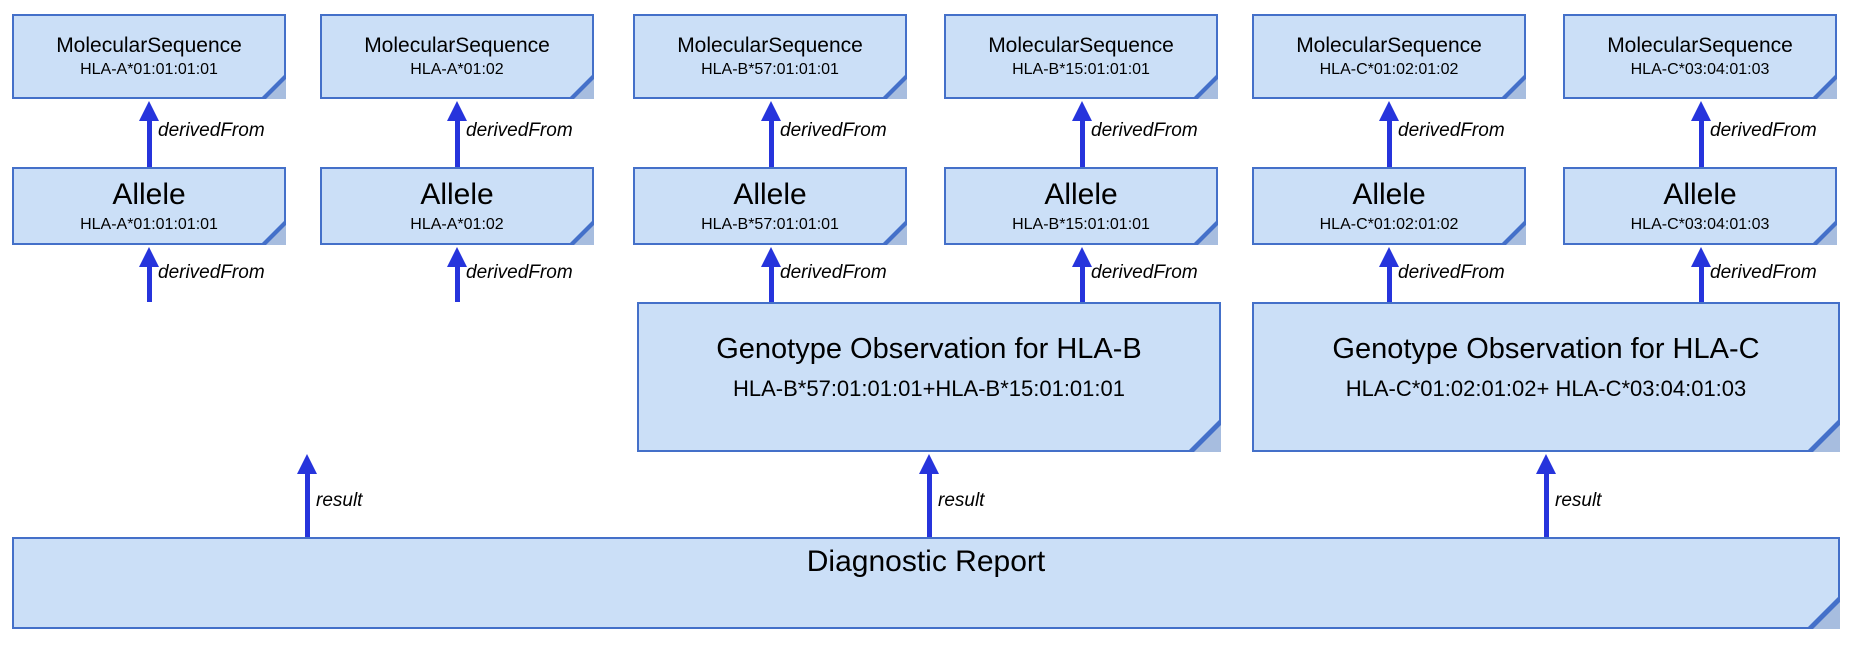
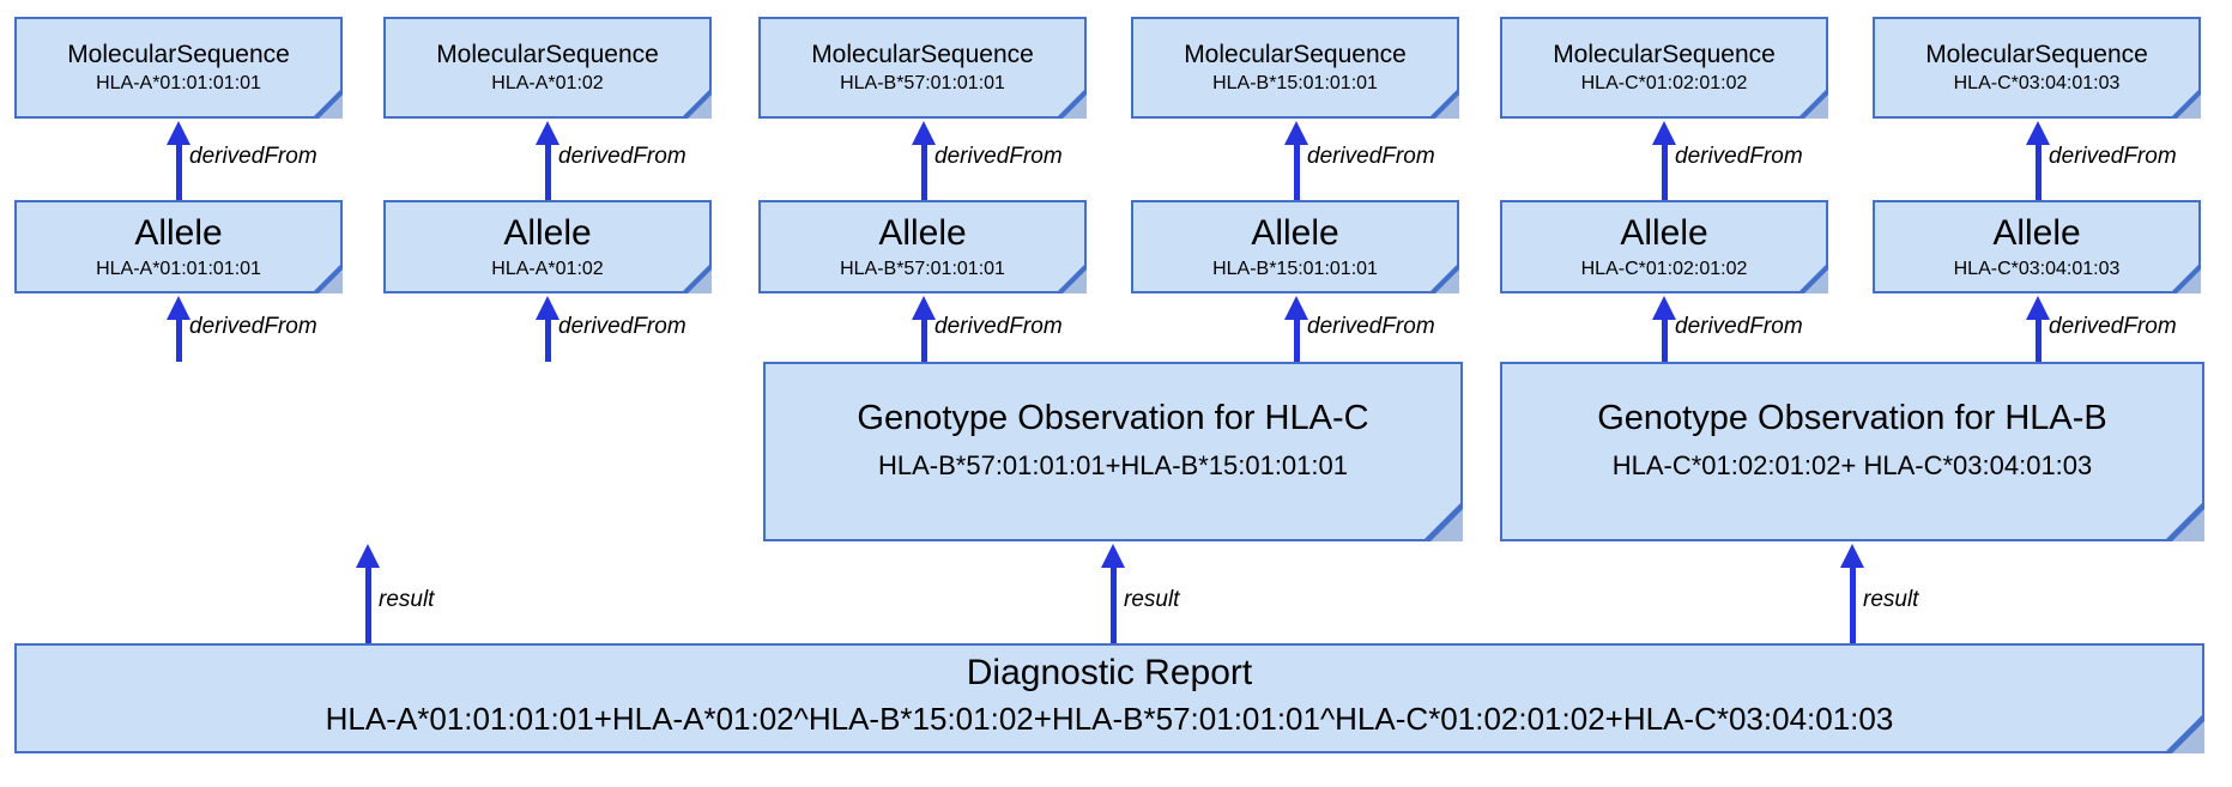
  MolecularSequence
  HLA-A*01:01:01:01
  MolecularSequence
  HLA-A*01:02
  MolecularSequence
  HLA-B*57:01:01:01
  MolecularSequence
  HLA-B*15:01:01:01
  MolecularSequence
  HLA-C*01:02:01:02
  MolecularSequence
  HLA-C*03:04:01:03
  derivedFrom
  derivedFrom
  derivedFrom
  derivedFrom
  derivedFrom
  derivedFrom
  Allele
  HLA-A*01:01:01:01
  Allele
  HLA-A*01:02
  Allele
  HLA-B*57:01:01:01
  Allele
  HLA-B*15:01:01:01
  Allele
  HLA-C*01:02:01:02
  Allele
  HLA-C*03:04:01:03
  derivedFrom
  derivedFrom
  derivedFrom
  derivedFrom
  derivedFrom
  derivedFrom
- Genotype Observation for HLA-B
+ Genotype Observation for HLA-C
  HLA-B*57:01:01:01+HLA-B*15:01:01:01
- Genotype Observation for HLA-C
+ Genotype Observation for HLA-B
  HLA-C*01:02:01:02+ HLA-C*03:04:01:03
  result
  result
  result
  Diagnostic Report
+ HLA-A*01:01:01:01+HLA-A*01:02^HLA-B*15:01:02+HLA-B*57:01:01:01^HLA-C*01:02:01:02+HLA-C*03:04:01:03
